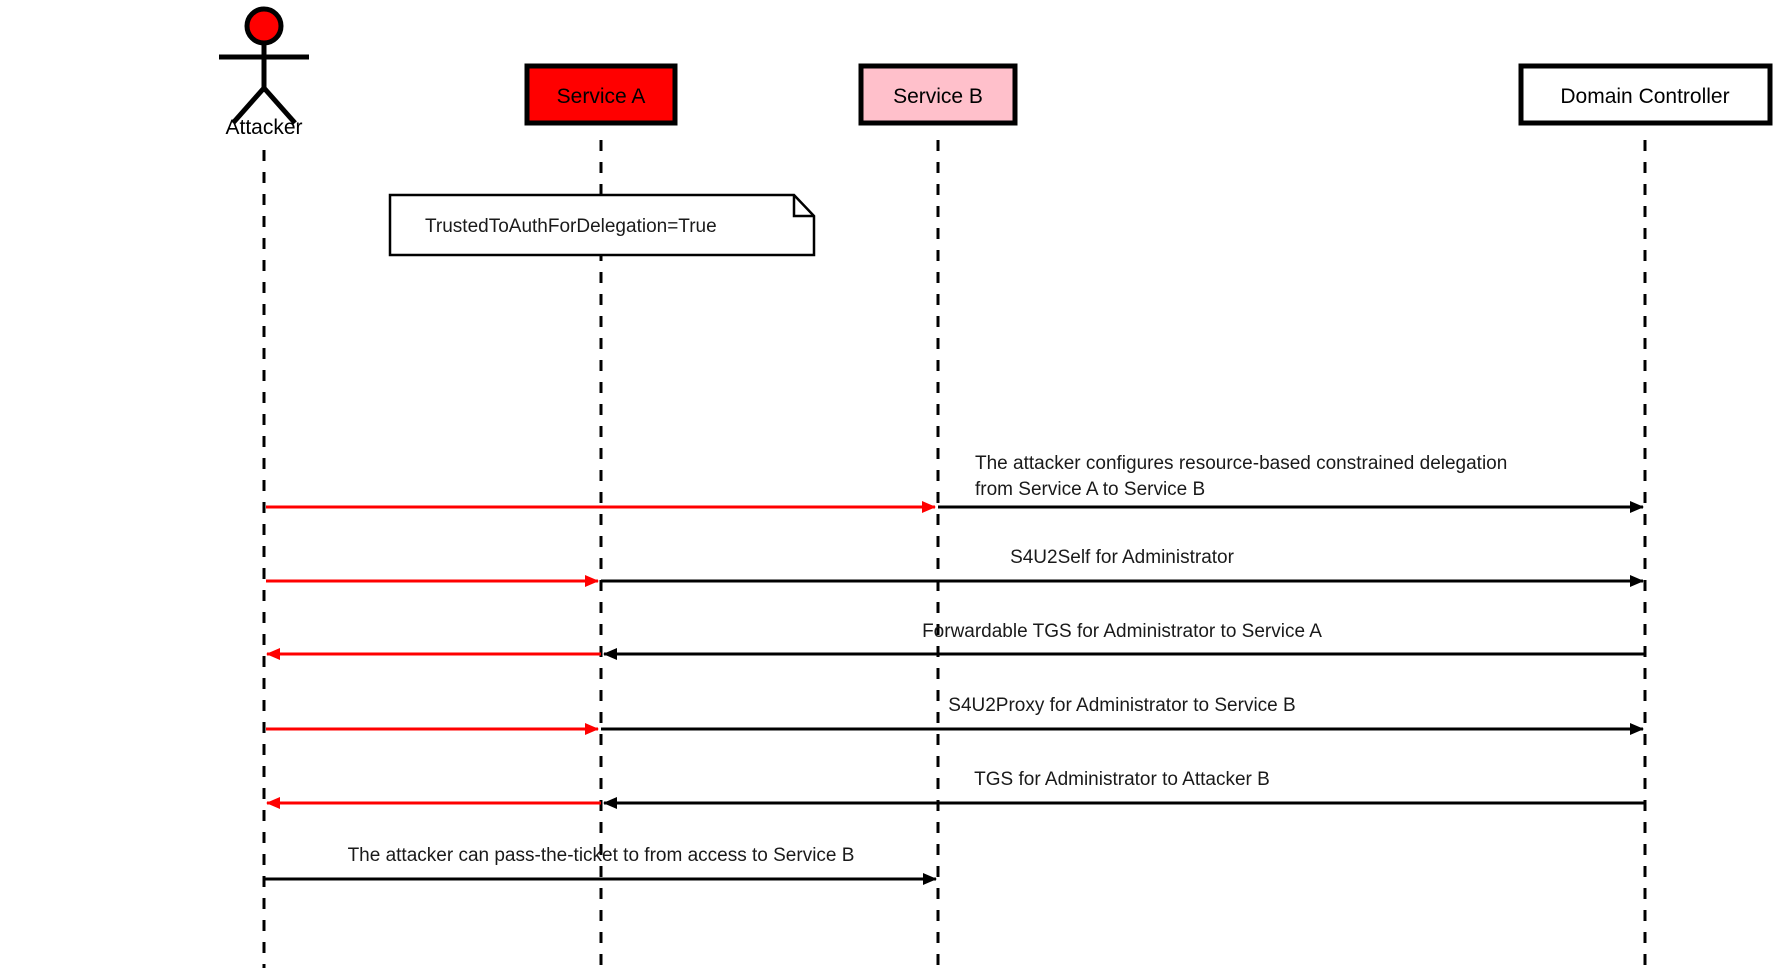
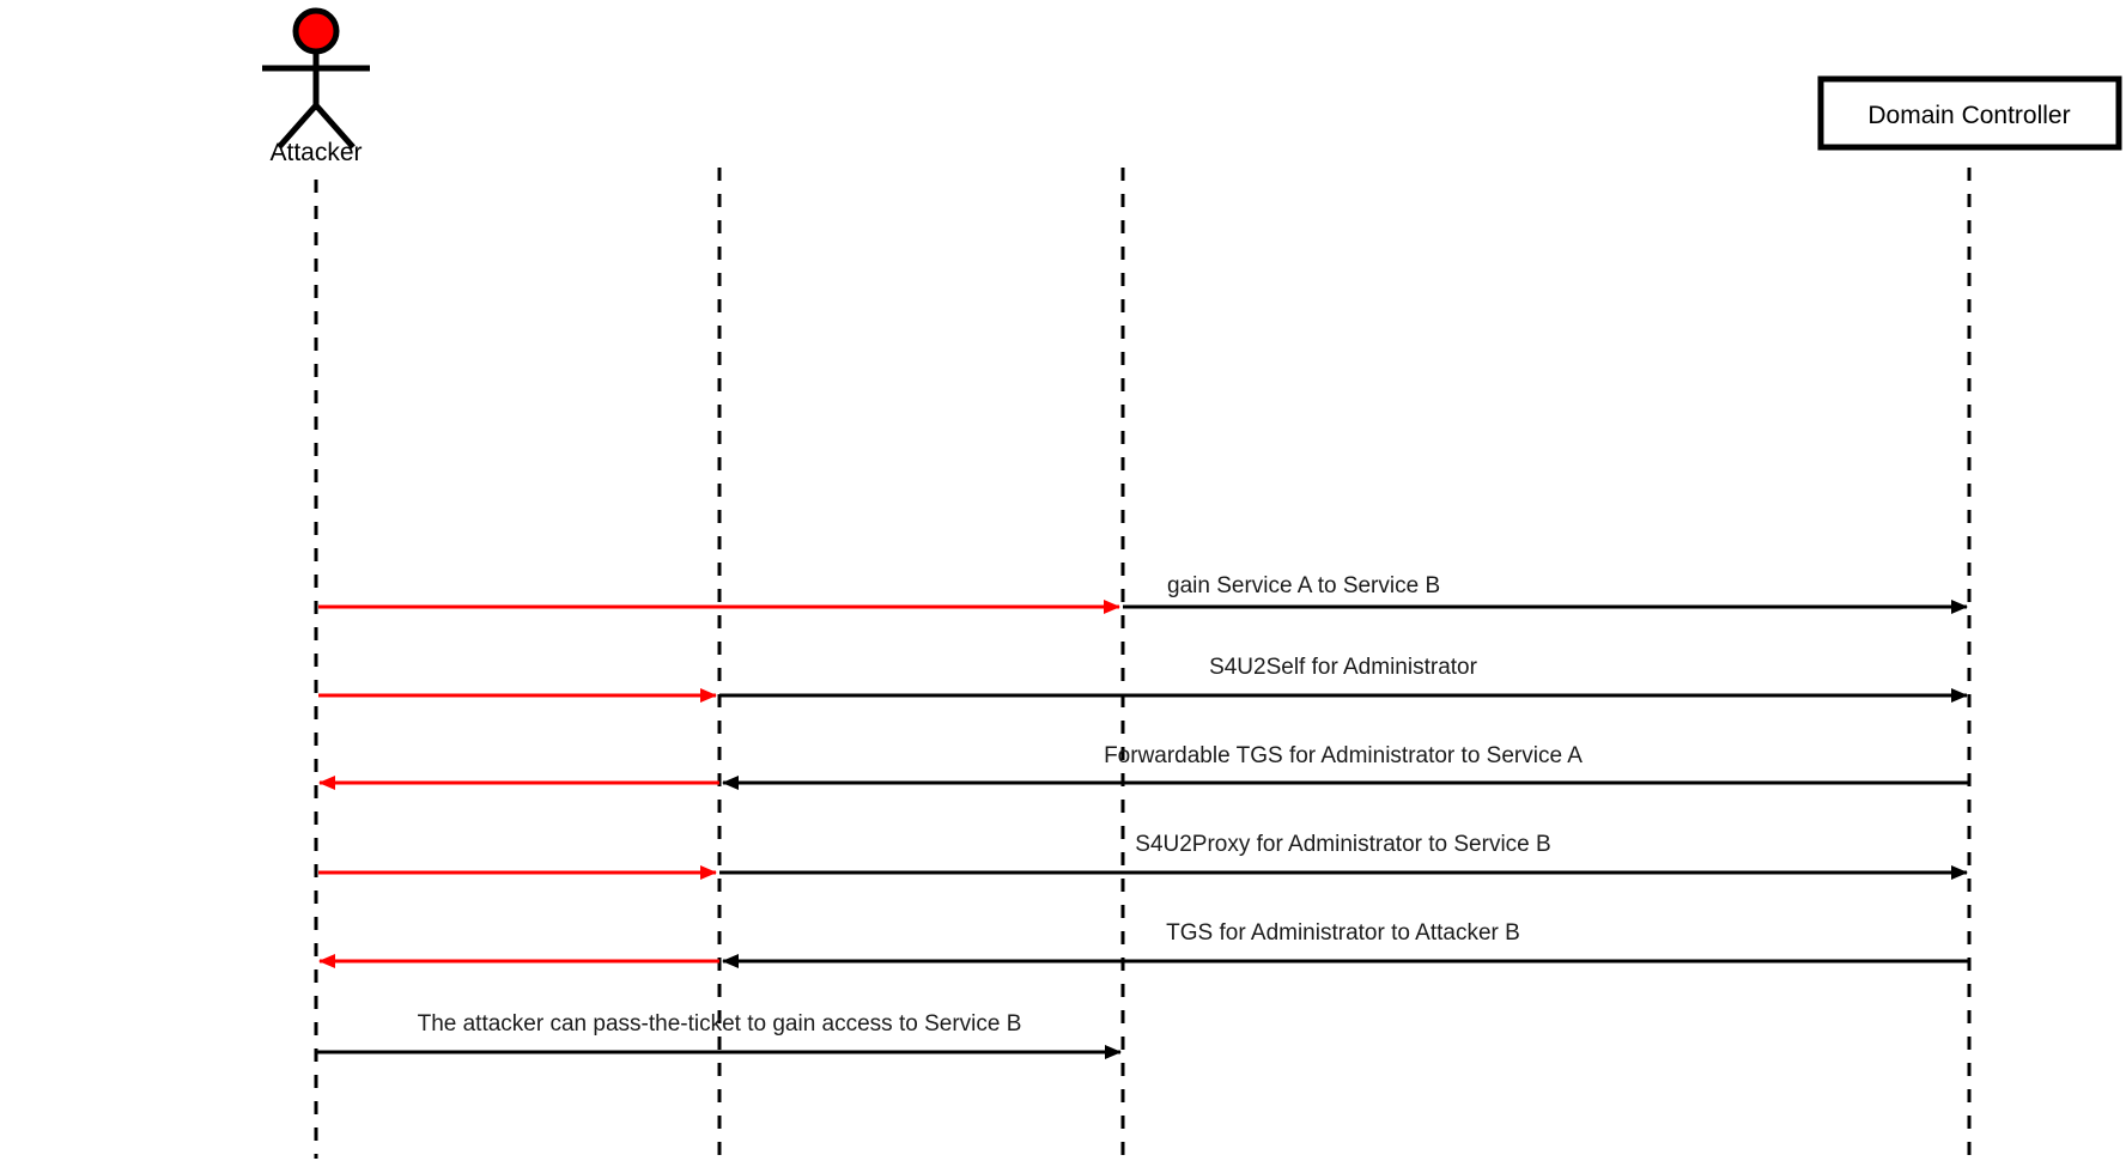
  Attacker
- Service A
- Service B
  Domain Controller
- TrustedToAuthForDelegation=True
- The attacker configures resource-based constrained delegation
- from Service A to Service B
+ gain Service A to Service B
  S4U2Self for Administrator
  Forwardable TGS for Administrator to Service A
  S4U2Proxy for Administrator to Service B
  TGS for Administrator to Attacker B
- The attacker can pass-the-ticket to from access to Service B
+ The attacker can pass-the-ticket to gain access to Service B
